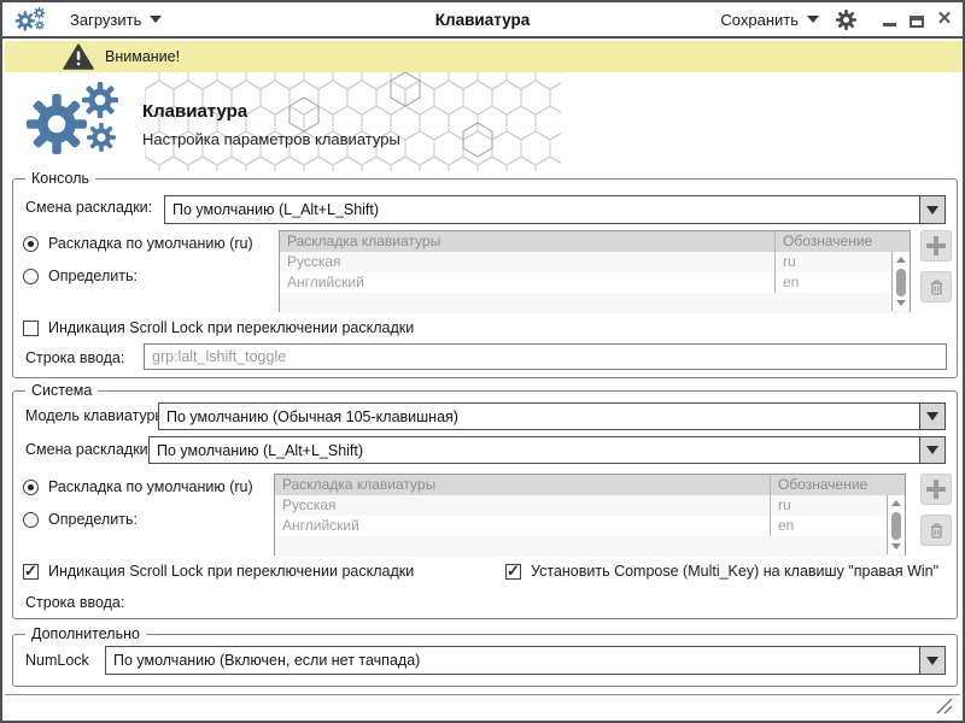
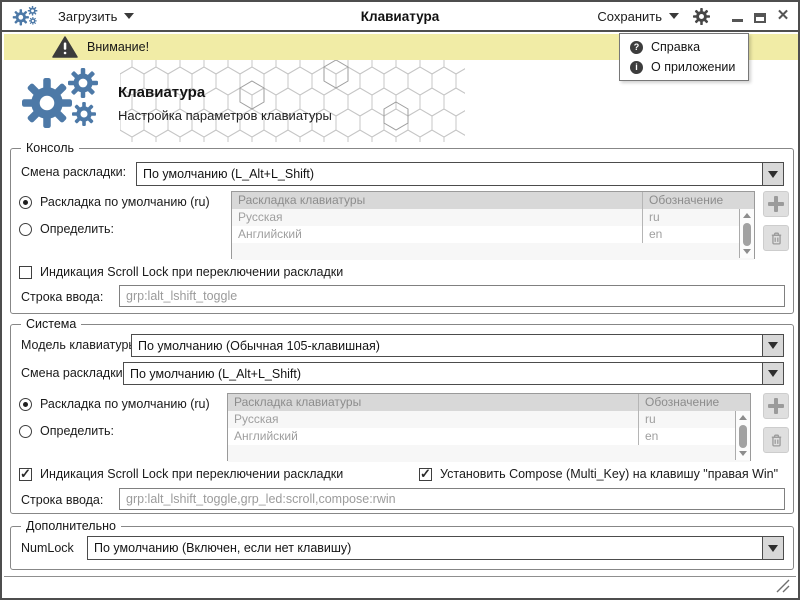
  Загрузить
  Клавиатура
  Сохранить
  ✕
  Внимание!
+ ?
+ Справка
+ i
+ О приложении
  Клавиатура
  Настройка параметров клавиатуры
  Консоль
  Смена раскладки:
  По умолчанию (L_Alt+L_Shift)
  Раскладка по умолчанию (ru)
  Определить:
  Раскладка клавиатуры
  Обозначение
  Русская
  ru
  Английский
  en
  Индикация Scroll Lock при переключении раскладки
  Строка ввода:
  grp:lalt_lshift_toggle
  Система
  Модель клавиатур
  По умолчанию (Обычная 105-клавишная)
  Смена раскладки
  По умолчанию (L_Alt+L_Shift)
  Раскладка по умолчанию (ru)
  Определить:
  Раскладка клавиатуры
  Обозначение
  Русская
  ru
  Английский
  en
  Индикация Scroll Lock при переключении раскладки
  Установить Compose (Multi_Key) на клавишу "правая Win"
  Строка ввода:
+ grp:lalt_lshift_toggle,grp_led:scroll,compose:rwin
  Дополнительно
  NumLock
- По умолчанию (Включен, если нет тачпада)
+ По умолчанию (Включен, если нет клавишу)
